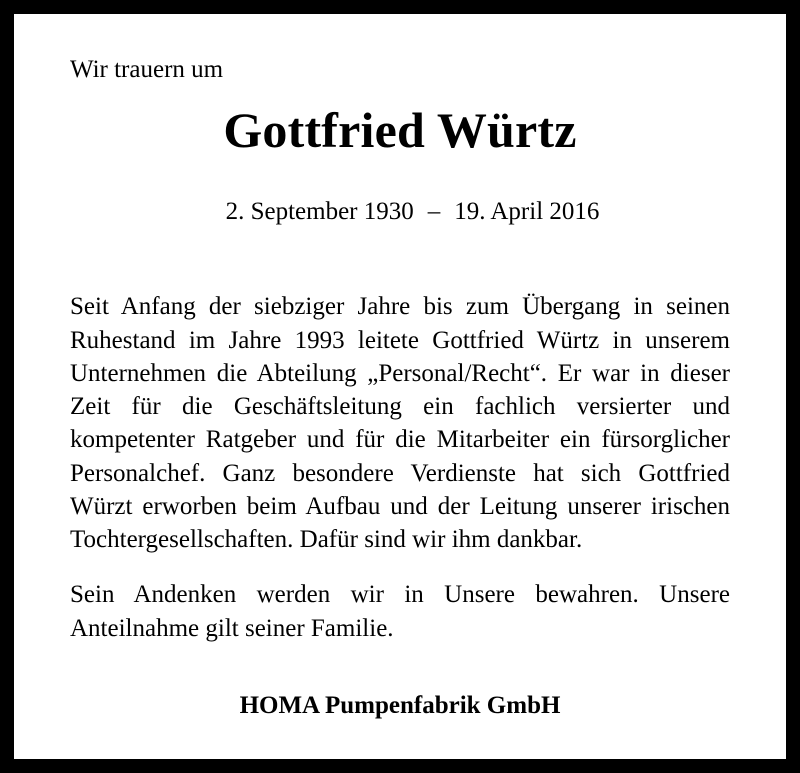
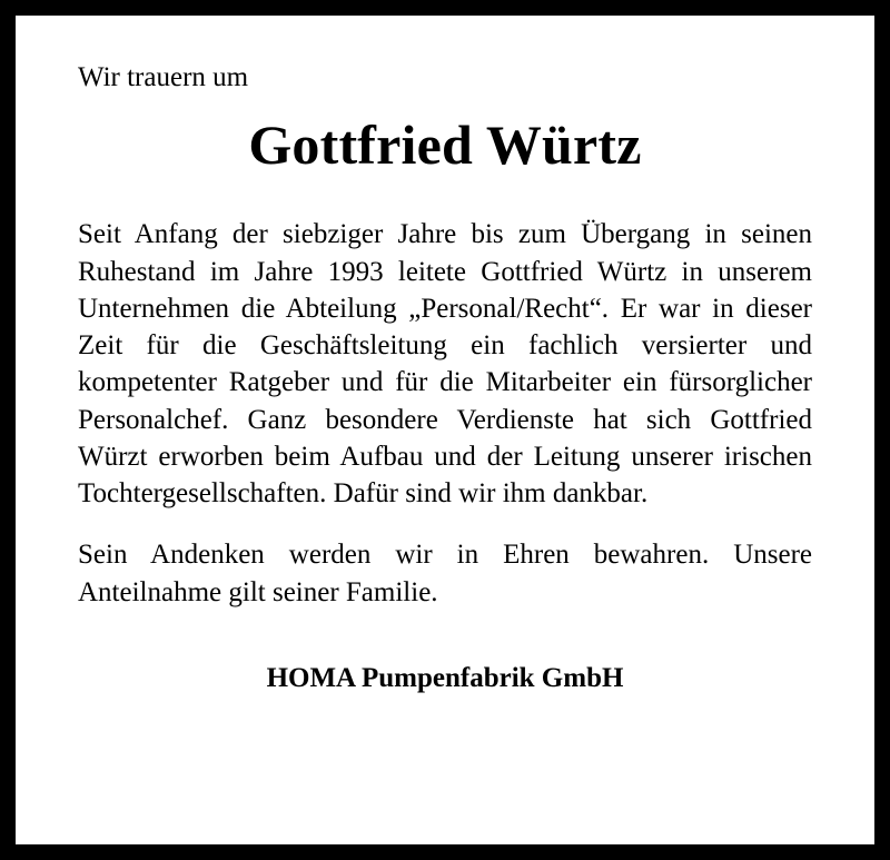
  Wir trauern um
  Gottfried Würtz
- 2. September 1930 – 19. April 2016
  Seit Anfang der siebziger Jahre bis zum Übergang in seinen Ruhestand im Jahre 1993 leitete Gottfried Würtz in unserem Unternehmen die Abteilung „Personal/Recht“. Er war in dieser Zeit für die Geschäftsleitung ein fachlich versierter und kompetenter Ratgeber und für die Mitarbeiter ein fürsorglicher Personalchef. Ganz besondere Verdienste hat sich Gottfried Würzt erworben beim Aufbau und der Leitung unserer irischen Tochtergesellschaften. Dafür sind wir ihm dankbar.
- Sein Andenken werden wir in Unsere bewahren. Unsere Anteilnahme gilt seiner Familie.
+ Sein Andenken werden wir in Ehren bewahren. Unsere Anteilnahme gilt seiner Familie.
  HOMA Pumpenfabrik GmbH
